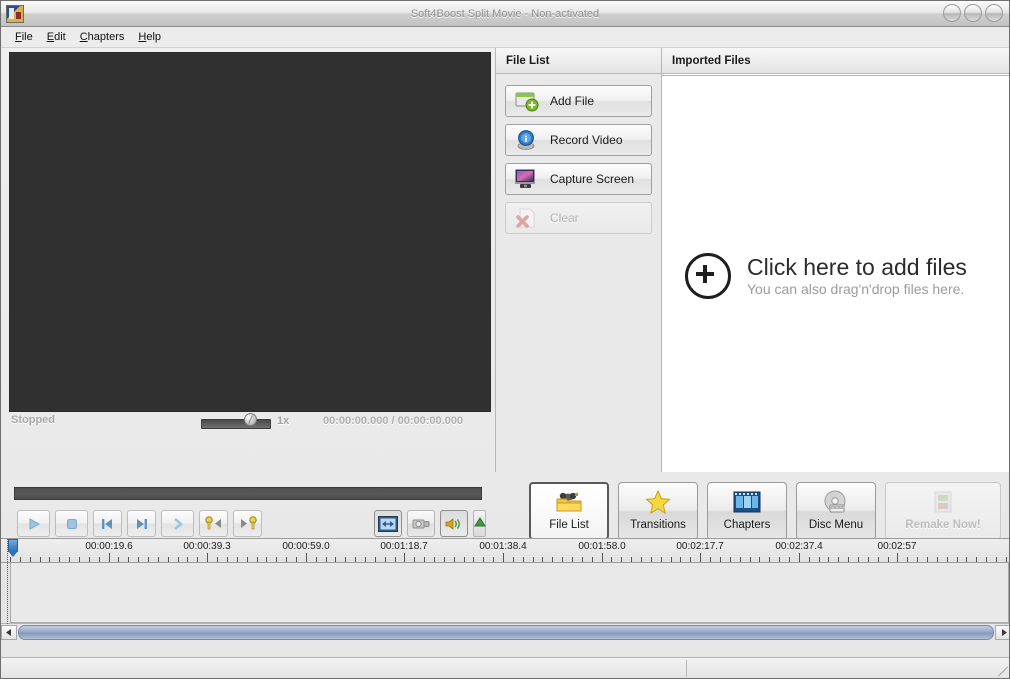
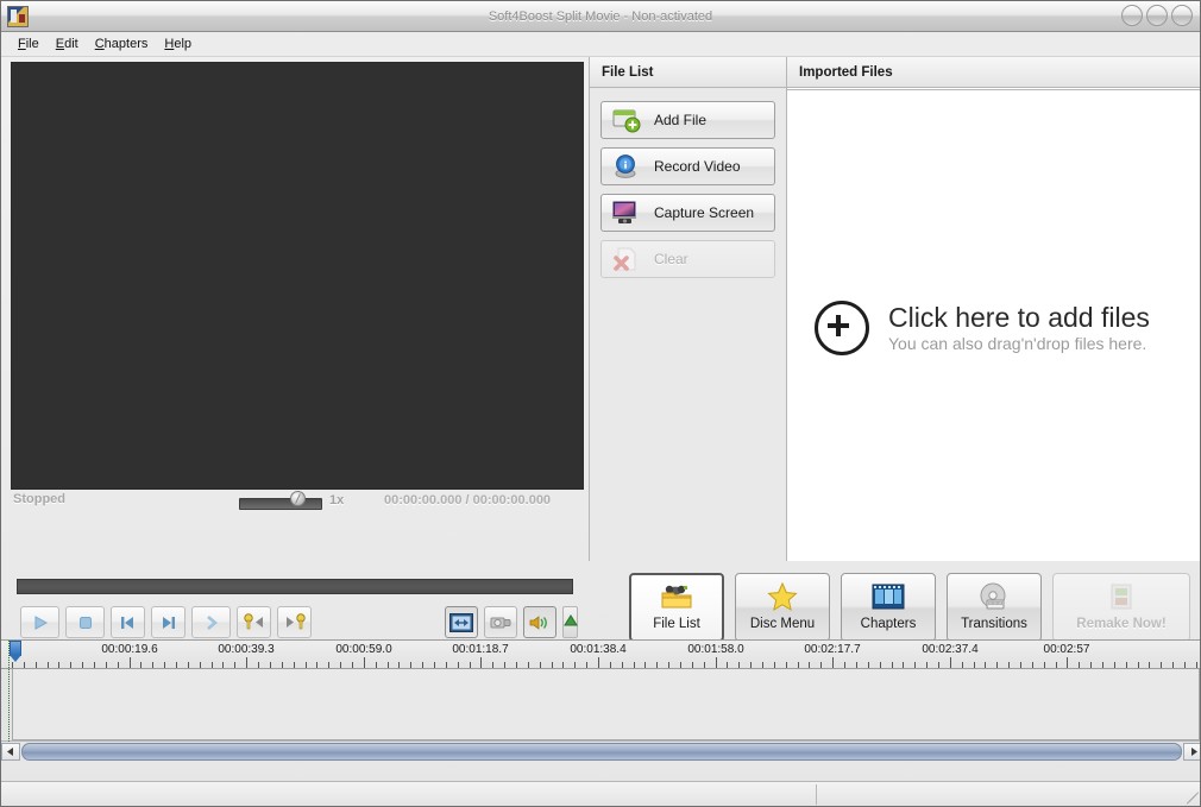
  Soft4Boost Split Movie - Non-activated
  File
  Edit
  Chapters
  Help
  Stopped
  1x
  00:00:00.000 / 00:00:00.000
  File List
  Add File
  Record Video
  Capture Screen
  Clear
  Imported Files
  Click here to add files
  You can also drag'n'drop files here.
  File List
- Transitions
+ Disc Menu
  Chapters
- Disc Menu
+ Transitions
  Remake Now!
  00:00:19.6
  00:00:39.3
  00:00:59.0
  00:01:18.7
  00:01:38.4
  00:01:58.0
  00:02:17.7
  00:02:37.4
  00:02:57
